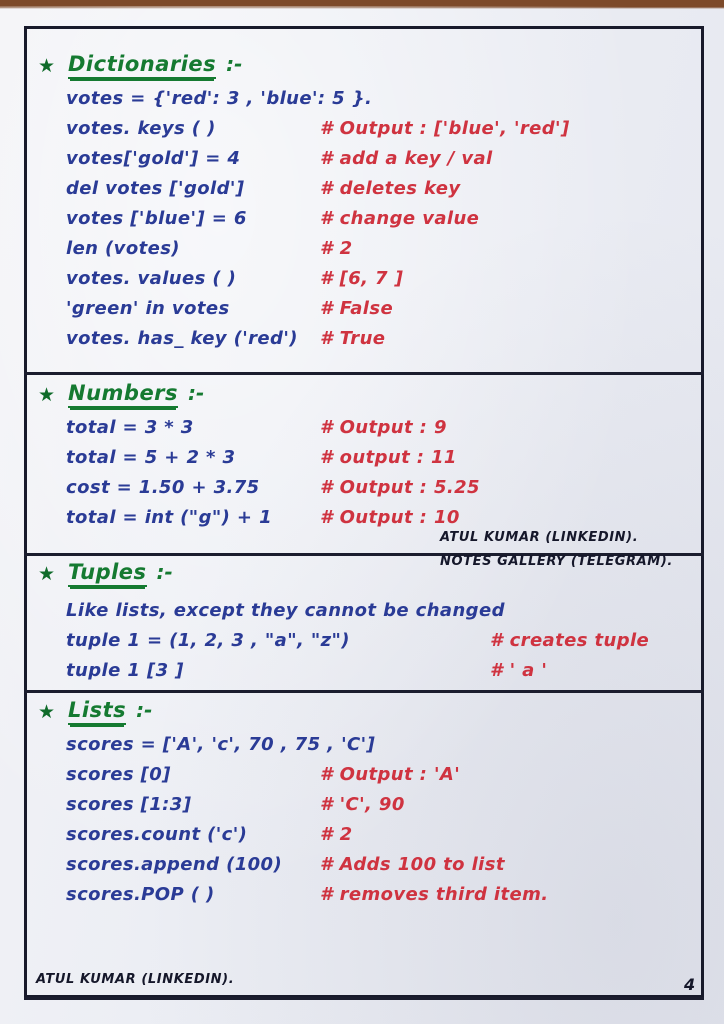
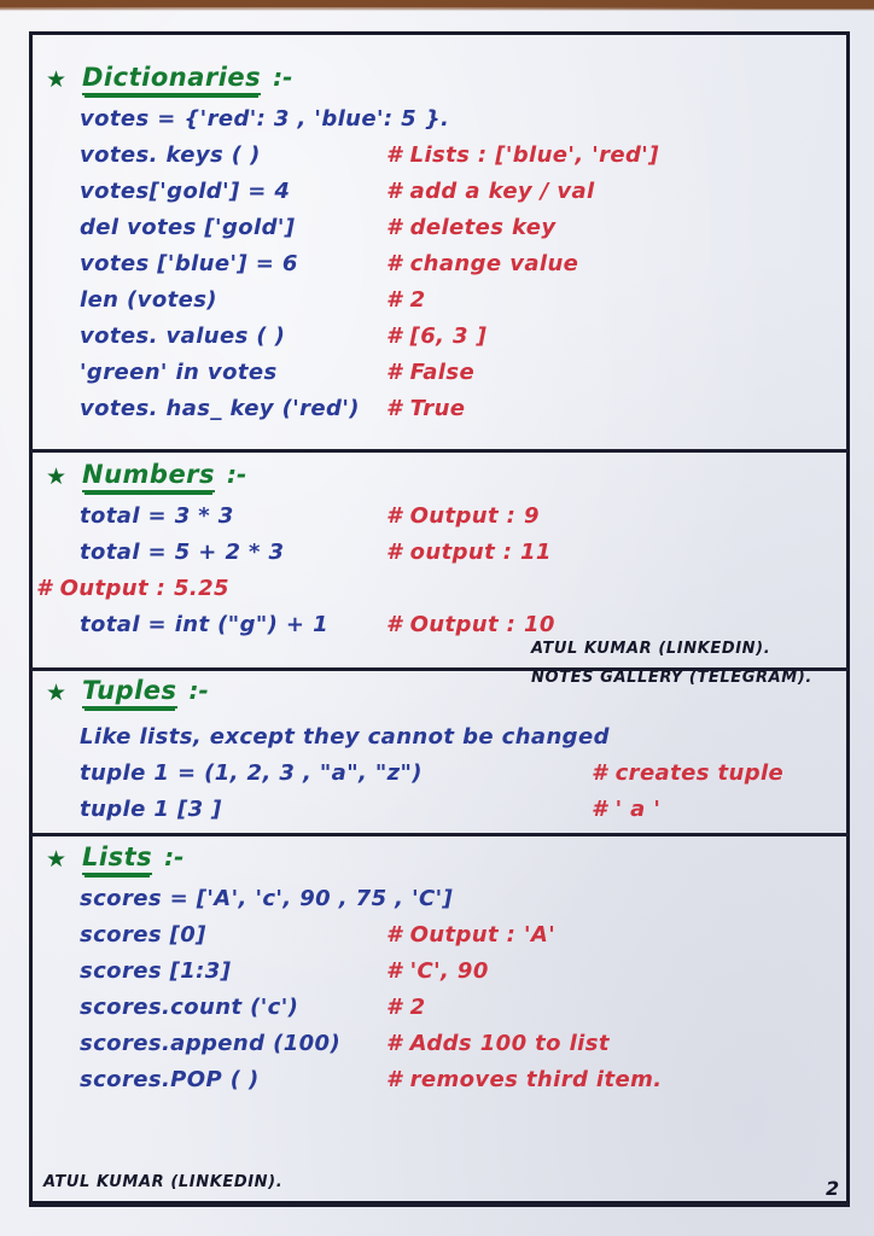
  ★
  Dictionaries
  :-
  votes = {'red': 3 , 'blue': 5 }.
  votes. keys ( )
- # Output : ['blue', 'red']
+ # Lists : ['blue', 'red']
  votes['gold'] = 4
  # add a key / val
  del votes ['gold']
  # deletes key
  votes ['blue'] = 6
  # change value
  len (votes)
  # 2
  votes. values ( )
- # [6, 7 ]
+ # [6, 3 ]
  'green' in votes
  # False
  votes. has_ key ('red')
  # True
  ★
  Numbers
  :-
  total = 3 * 3
  # Output : 9
  total = 5 + 2 * 3
  # output : 11
- cost = 1.50 + 3.75
  # Output : 5.25
  total = int ("g") + 1
  # Output : 10
  ATUL KUMAR (LINKEDIN).
  NOTES GALLERY (TELEGRAM).
  ★
  Tuples
  :-
  Like lists, except they cannot be changed
  tuple 1 = (1, 2, 3 , "a", "z")
  # creates tuple
  tuple 1 [3 ]
  # ' a '
  ★
  Lists
  :-
- scores = ['A', 'c', 70 , 75 , 'C']
+ scores = ['A', 'c', 90 , 75 , 'C']
  scores [0]
  # Output : 'A'
  scores [1:3]
  # 'C', 90
  scores.count ('c')
  # 2
  scores.append (100)
  # Adds 100 to list
  scores.POP ( )
  # removes third item.
  ATUL KUMAR (LINKEDIN).
- 4
+ 2
